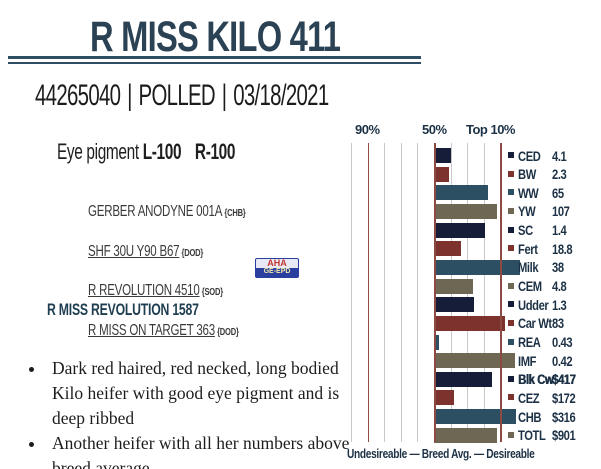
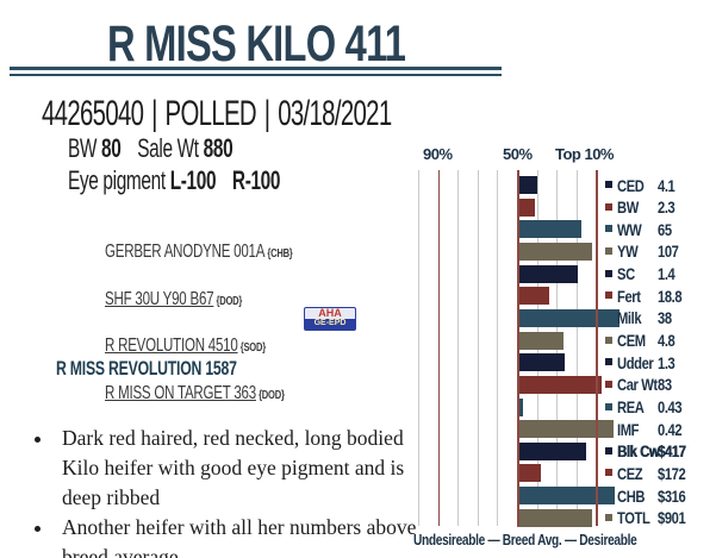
  R MISS KILO 411
  44265040 | POLLED | 03/18/2021
+ BW 80 Sale Wt 880
  Eye pigment L-100 R-100
  GERBER ANODYNE 001A {CHB}
  SHF 30U Y90 B67 {DOD}
  R REVOLUTION 4510 {SOD}
  R MISS REVOLUTION 1587
  R MISS ON TARGET 363 {DOD}
  AHA
  Dark red haired, red necked, long bodied Kilo heifer with good eye pigment and is deep ribbed
  Another heifer with all her numbers above breed average
  90%
  50%
  Top 10%
  CED
  4.1
  BW
  2.3
  WW
  65
  YW
  107
  SC
  1.4
  Fert
  18.8
  Milk
  38
  CEM
  4.8
  Udder
  1.3
  Car Wt
  83
  REA
  0.43
  IMF
  0.42
  Blk Cw
  $417
  CEZ
  $172
  CHB
  $316
  TOTL
  $901
  Undesireable — Breed Avg. — Desireable
